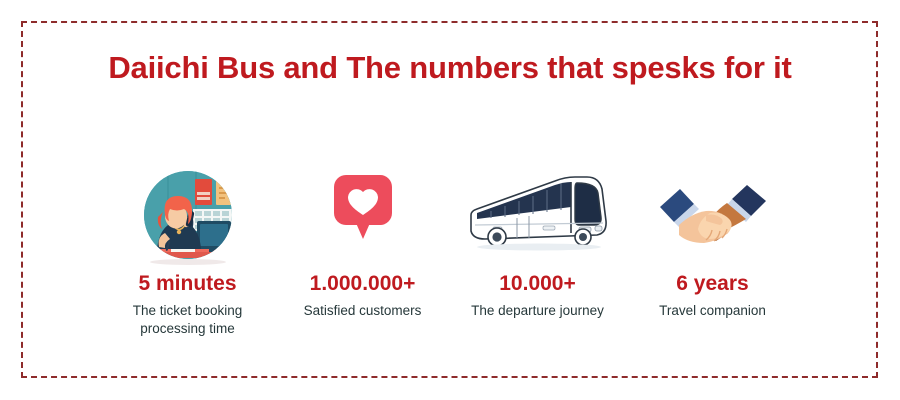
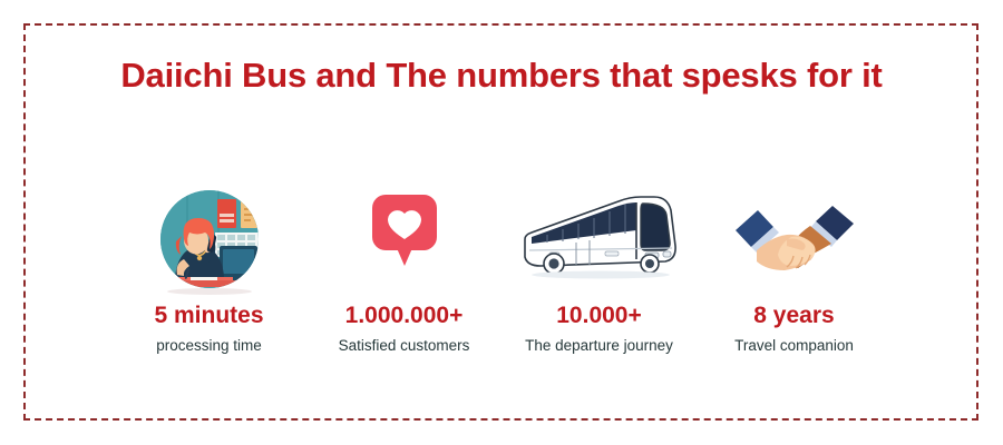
  Daiichi Bus and The numbers that spesks for it
  5 minutes
- The ticket booking
  processing time
  1.000.000+
  Satisfied customers
  10.000+
  The departure journey
- 6 years
+ 8 years
  Travel companion
